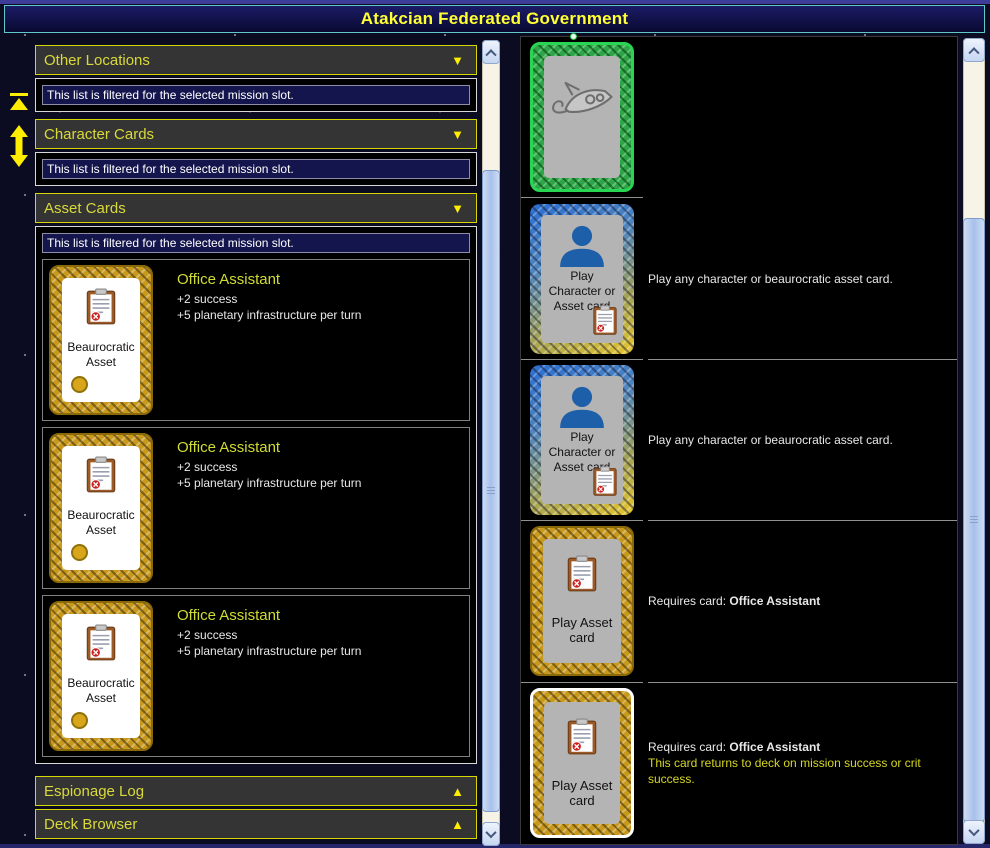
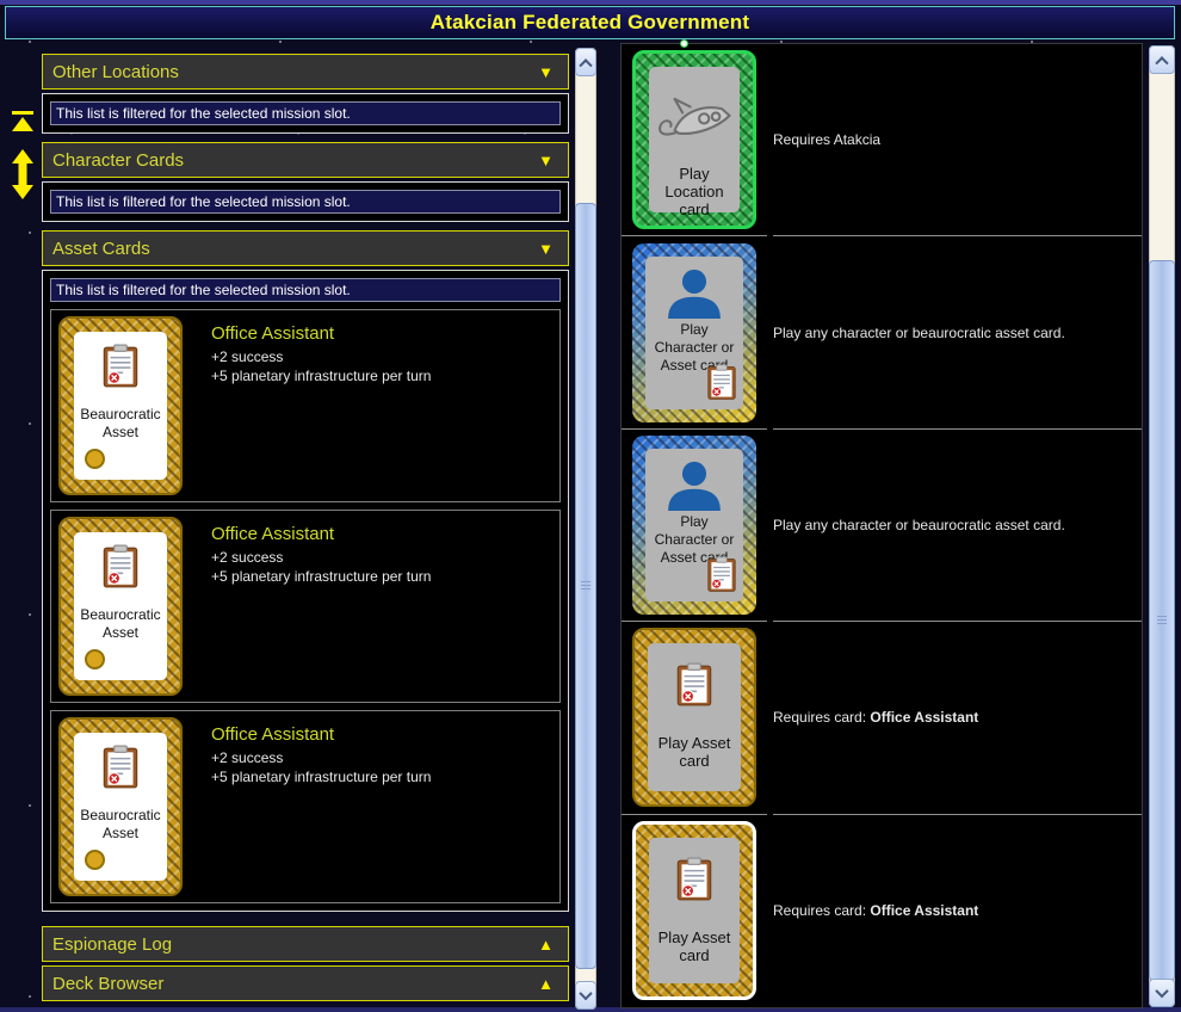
  Atakcian Federated Government
  Other Locations
  ▼
  This list is filtered for the selected mission slot.
  Character Cards
  ▼
  This list is filtered for the selected mission slot.
  Asset Cards
  ▼
  This list is filtered for the selected mission slot.
  Beaurocratic Asset
  Office Assistant
  +2 success
  +5 planetary infrastructure per turn
  Beaurocratic Asset
  Office Assistant
  +2 success
  +5 planetary infrastructure per turn
  Beaurocratic Asset
  Office Assistant
  +2 success
  +5 planetary infrastructure per turn
  Espionage Log
  ▲
  Deck Browser
  ▲
+ Play Location card
+ Requires Atakcia
  Play Character or Asset ca
  Play any character or beaurocratic asset card.
  Play Character or Asset ca
  Play any character or beaurocratic asset card.
  Play Asset card
  Requires card: Office Assistant
  Play Asset card
  Requires card: Office Assistant
- This card returns to deck on mission success or crit success.
